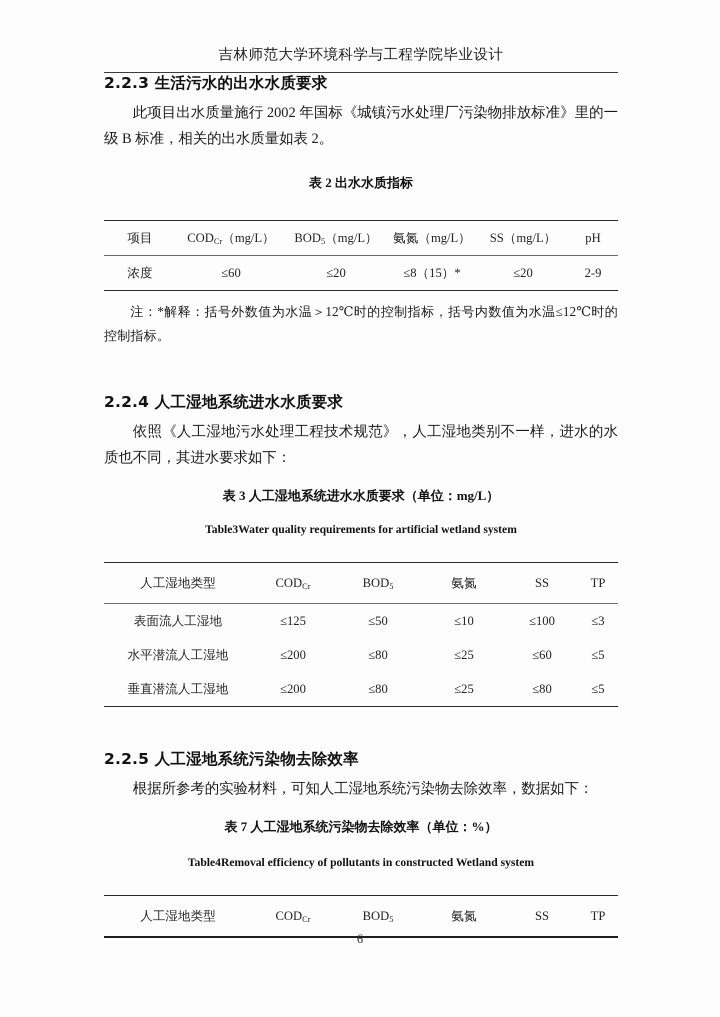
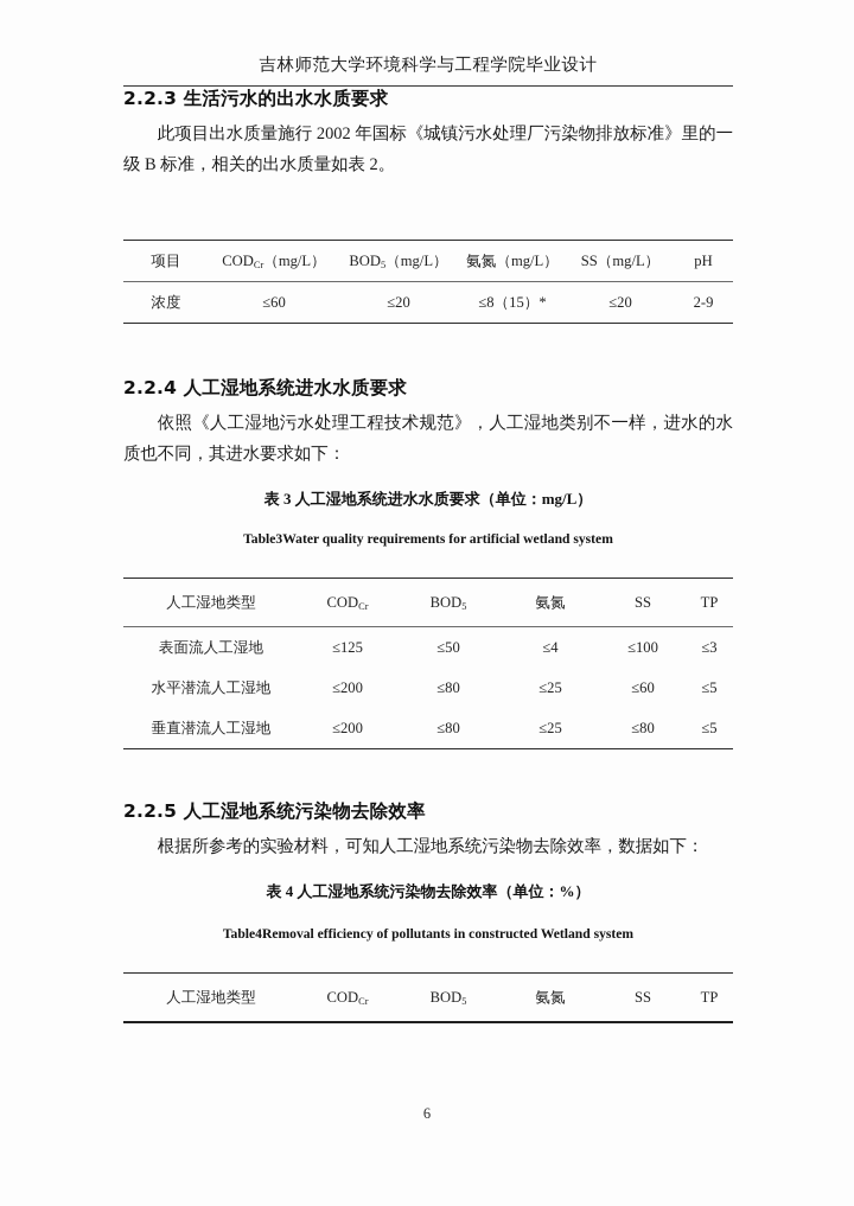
  吉林师范大学环境科学与工程学院毕业设计
  2.2.3 生活污水的出水水质要求
  此项目出水质量施行 2002 年国标《城镇污水处理厂污染物排放标准》里的一级 B 标准，相关的出水质量如表 2。
- 表 2 出水水质指标
  项目	CODCr（mg/L）	BOD5（mg/L）	氨氮（mg/L）	SS（mg/L）	pH
  浓度	≤60	≤20	≤8（15）*	≤20	2-9
- 注：*解释：括号外数值为水温＞12℃时的控制指标，括号内数值为水温≤12℃时的控制指标。
  2.2.4 人工湿地系统进水水质要求
  依照《人工湿地污水处理工程技术规范》，人工湿地类别不一样，进水的水质也不同，其进水要求如下：
  表 3 人工湿地系统进水水质要求（单位：mg/L）
  Table3Water quality requirements for artificial wetland system
  人工湿地类型	CODCr	BOD5	氨氮	SS	TP
- 表面流人工湿地	≤125	≤50	≤10	≤100	≤3
+ 表面流人工湿地	≤125	≤50	≤4	≤100	≤3
  水平潜流人工湿地	≤200	≤80	≤25	≤60	≤5
  垂直潜流人工湿地	≤200	≤80	≤25	≤80	≤5
  2.2.5 人工湿地系统污染物去除效率
  根据所参考的实验材料，可知人工湿地系统污染物去除效率，数据如下：
- 表 7 人工湿地系统污染物去除效率（单位：%）
+ 表 4 人工湿地系统污染物去除效率（单位：%）
  Table4Removal efficiency of pollutants in constructed Wetland system
  人工湿地类型	CODCr	BOD5	氨氮	SS	TP
  6
